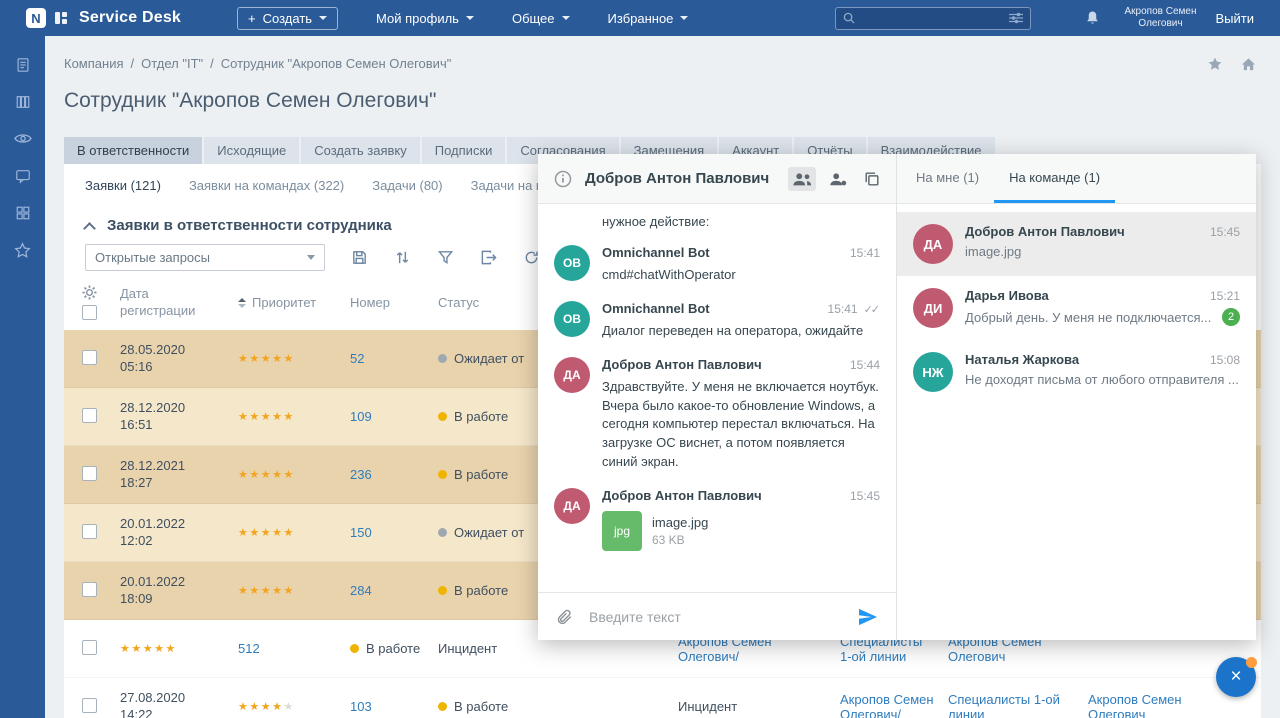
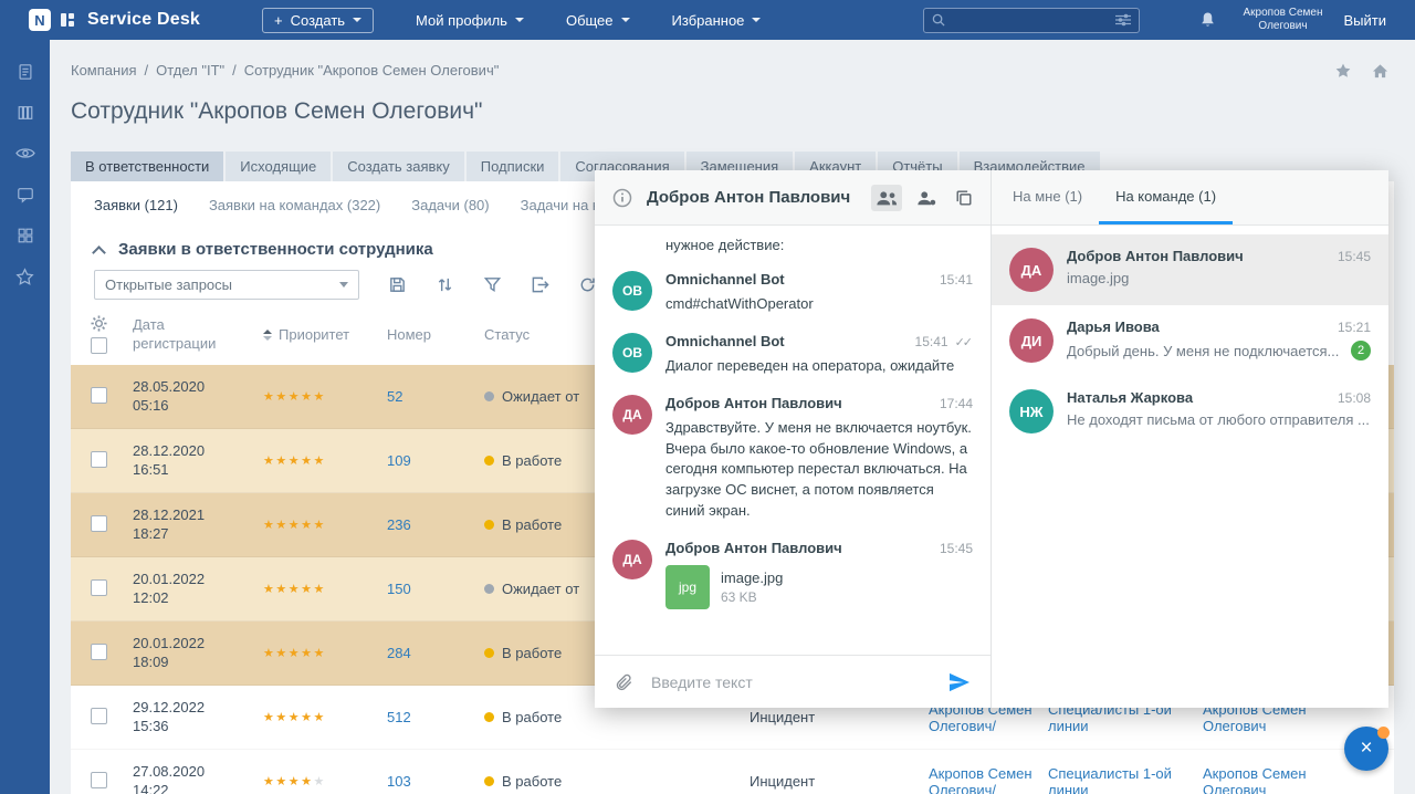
  N
  Service Desk
  +
  Создать
  Мой профиль
  Общее
  Избранное
  Акропов Семен Олегович
  Выйти
  Компания / Отдел "IT" / Сотрудник "Акропов Семен Олегович"
  Сотрудник "Акропов Семен Олегович"
  В ответственности
  Исходящие
  Создать заявку
  Подписки
  Согласования
  Замещения
  Аккаунт
  Отчёты
  Взаимодействие
  Заявки (121)
  Заявки на командах (322)
  Задачи (80)
  Задачи на
  Заявки в ответственности сотрудника
  Открытые запросы
  Дата регистрации
  Приоритет
  Номер
  Статус
  28.05.2020
  05:16
  ★★★★★
  52
  Ожидает от
  28.12.2020
  16:51
  ★★★★★
  109
  В работе
  28.12.2021
  18:27
  ★★★★★
  236
  В работе
  20.01.2022
  12:02
  ★★★★★
  150
  Ожидает от
  20.01.2022
  18:09
  ★★★★★
  284
  В работе
+ 29.12.2022
+ 15:36
  ★★★★★
  512
  В работе
  Инцидент
  Акропов Семен Олегович/
  Специалисты 1-ой линии
  Акропов Семен Олегович
  27.08.2020
  14:22
  ★★★★★
  103
  В работе
  Инцидент
  Акропов Семен Олегович/
  Специалисты 1-ой линии
  Акропов Семен Олегович
  Добров Антон Павлович
  нужное действие:
  ОВ
  Omnichannel Bot
  15:41
  cmd#chatWithOperator
  ОВ
  Omnichannel Bot
  15:41
  ✓✓
  Диалог переведен на оператора, ожидайте
  ДА
  Добров Антон Павлович
- 15:44
+ 17:44
  Здравствуйте. У меня не включается ноутбук. Вчера было какое-то обновление Windows, а сегодня компьютер перестал включаться. На загрузке ОС виснет, а потом появляется синий экран.
  ДА
  Добров Антон Павлович
  15:45
  jpg
  image.jpg
  63 KB
  Введите текст
  На мне (1)
  На команде (1)
  ДА
  Добров Антон Павлович
  15:45
  image.jpg
  ДИ
  Дарья Ивова
  15:21
  Добрый день. У меня не подключается...
  2
  НЖ
  Наталья Жаркова
  15:08
  Не доходят письма от любого отправителя ...
  ×
